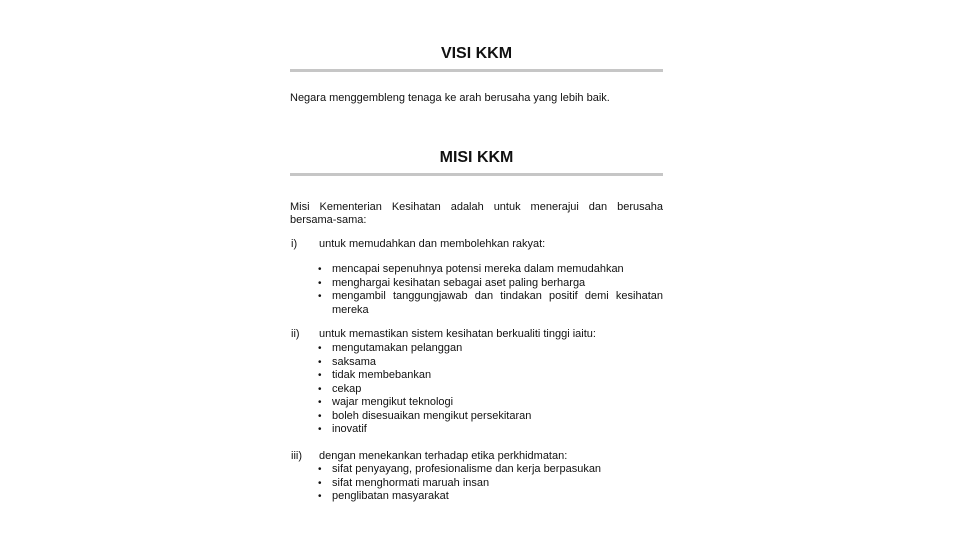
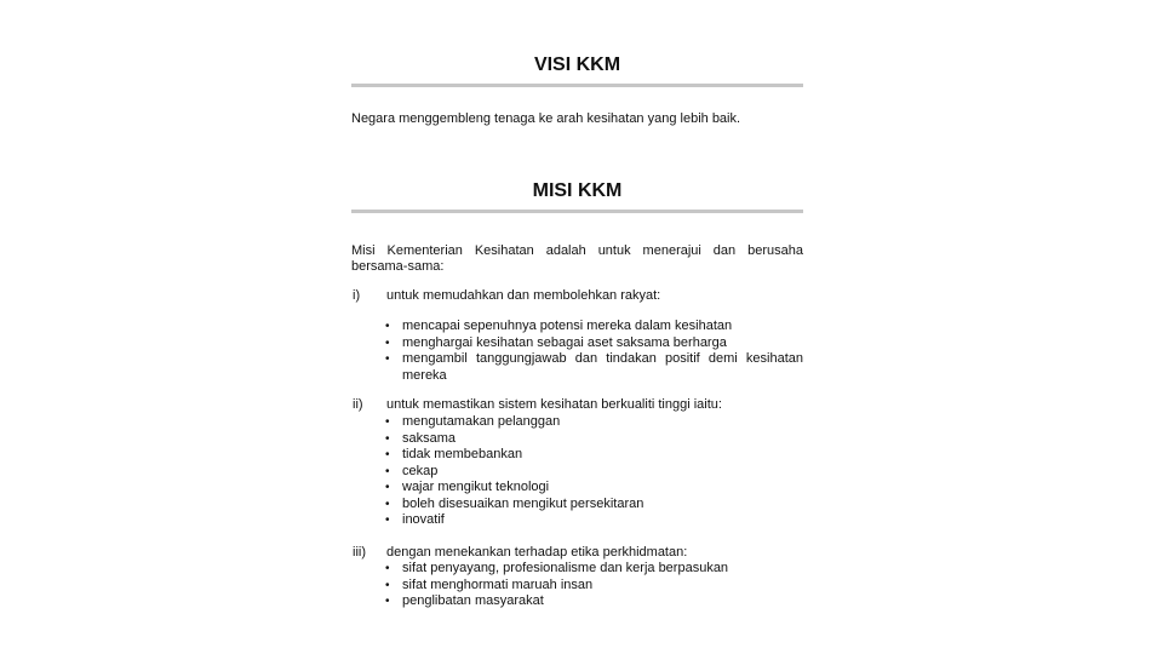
  VISI KKM
- Negara menggembleng tenaga ke arah berusaha yang lebih baik.
+ Negara menggembleng tenaga ke arah kesihatan yang lebih baik.
  MISI KKM
  Misi Kementerian Kesihatan adalah untuk menerajui dan berusaha bersama-sama:
  i)
  untuk memudahkan dan membolehkan rakyat:
  •
- mencapai sepenuhnya potensi mereka dalam memudahkan
+ mencapai sepenuhnya potensi mereka dalam kesihatan
  •
- menghargai kesihatan sebagai aset paling berharga
+ menghargai kesihatan sebagai aset saksama berharga
  •
  mengambil tanggungjawab dan tindakan positif demi kesihatan mereka
  ii)
  untuk memastikan sistem kesihatan berkualiti tinggi iaitu:
  •
  mengutamakan pelanggan
  •
  saksama
  •
  tidak membebankan
  •
  cekap
  •
  wajar mengikut teknologi
  •
  boleh disesuaikan mengikut persekitaran
  •
  inovatif
  iii)
  dengan menekankan terhadap etika perkhidmatan:
  •
  sifat penyayang, profesionalisme dan kerja berpasukan
  •
  sifat menghormati maruah insan
  •
  penglibatan masyarakat
